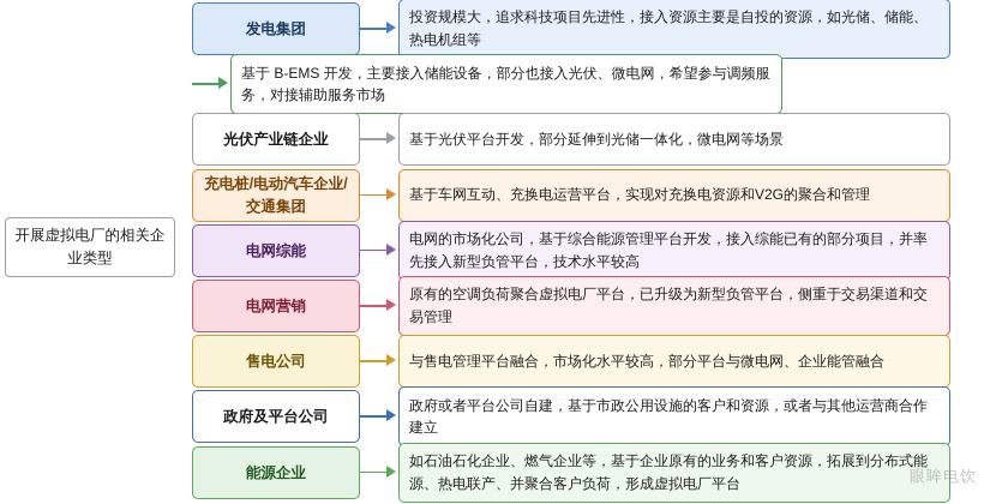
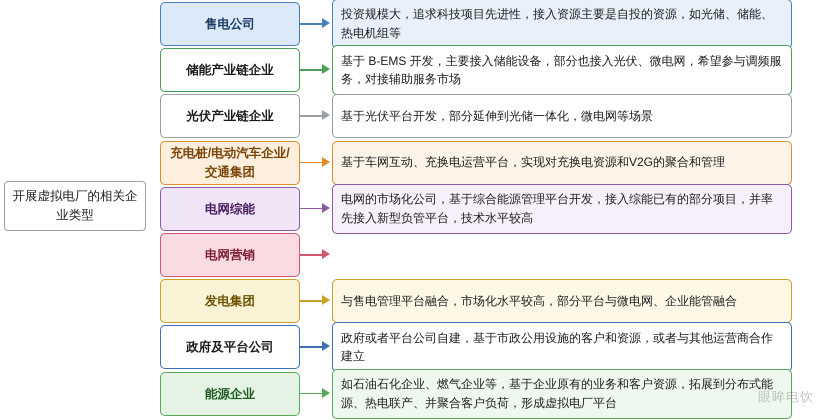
  开展虚拟电厂的相关企业类型
- 发电集团
+ 售电公司
  投资规模大，追求科技项目先进性，接入资源主要是自投的资源，如光储、储能、热电机组等
+ 储能产业链企业
  基于 B-EMS 开发，主要接入储能设备，部分也接入光伏、微电网，希望参与调频服务，对接辅助服务市场
  光伏产业链企业
  基于光伏平台开发，部分延伸到光储一体化，微电网等场景
  充电桩/电动汽车企业/交通集团
  基于车网互动、充换电运营平台，实现对充换电资源和V2G的聚合和管理
  电网综能
  电网的市场化公司，基于综合能源管理平台开发，接入综能已有的部分项目，并率先接入新型负管平台，技术水平较高
  电网营销
- 原有的空调负荷聚合虚拟电厂平台，已升级为新型负管平台，侧重于交易渠道和交易管理
- 售电公司
+ 发电集团
  与售电管理平台融合，市场化水平较高，部分平台与微电网、企业能管融合
  政府及平台公司
  政府或者平台公司自建，基于市政公用设施的客户和资源，或者与其他运营商合作建立
  能源企业
  如石油石化企业、燃气企业等，基于企业原有的业务和客户资源，拓展到分布式能源、热电联产、并聚合客户负荷，形成虚拟电厂平台
  眼眸电饮
